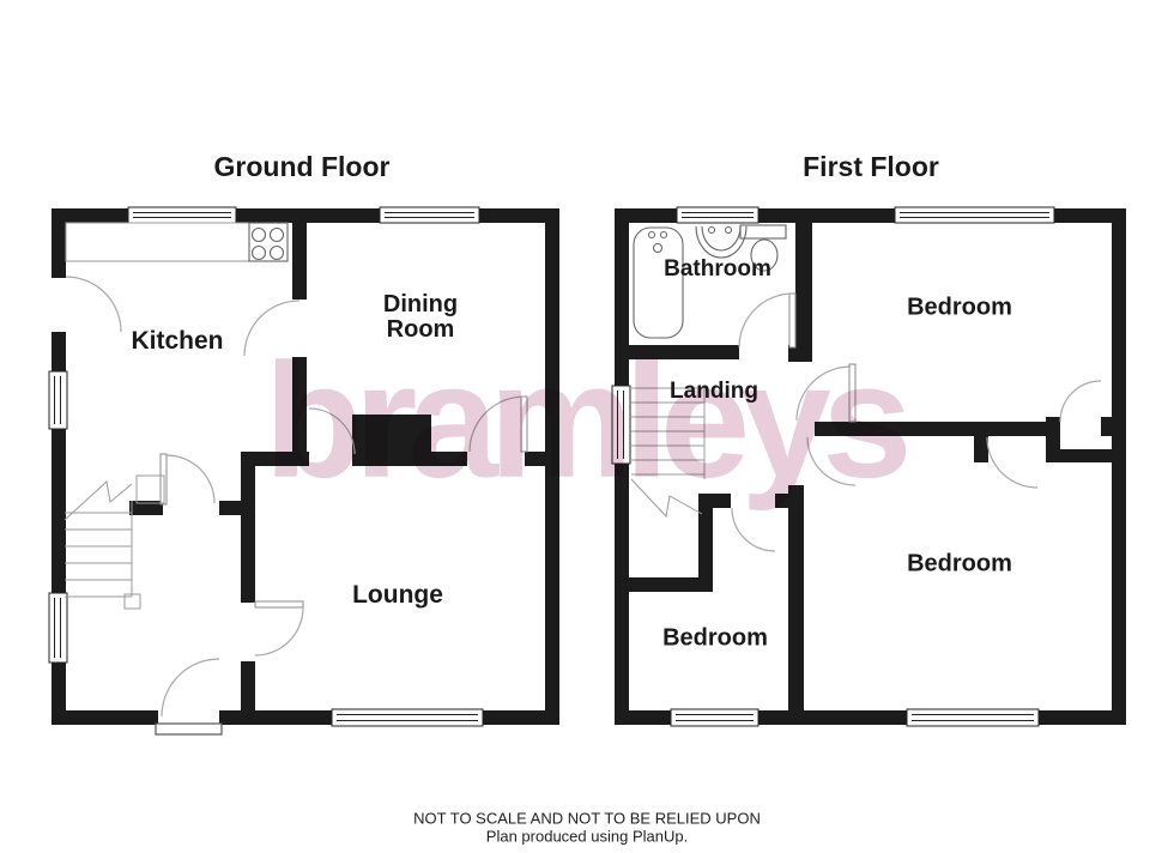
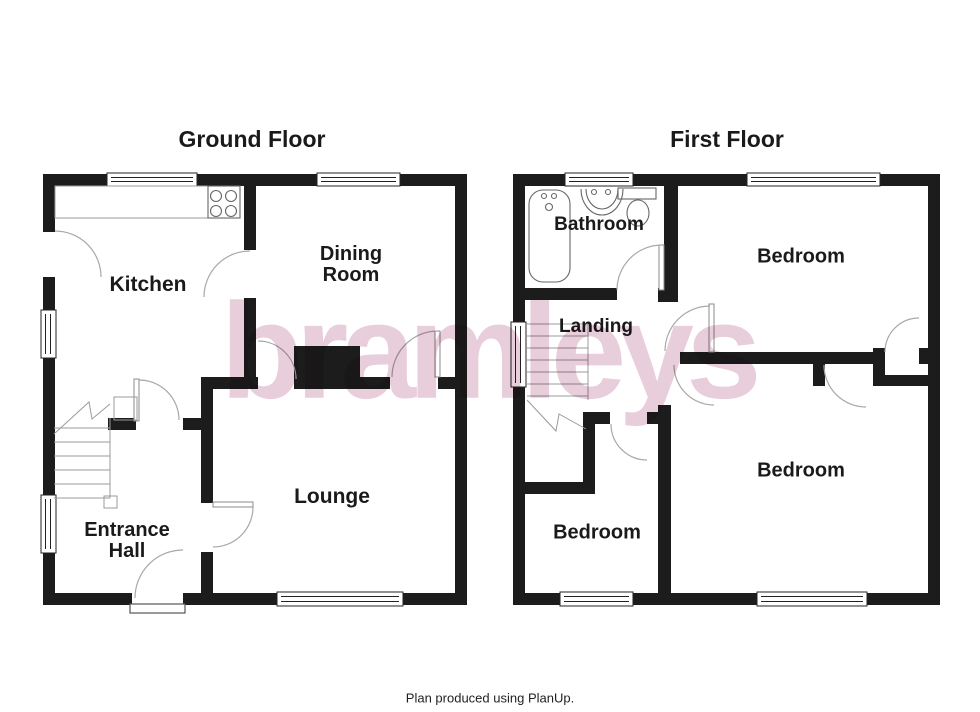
  Ground Floor
  First Floor
  Kitchen
  Dining
  Room
  Lounge
+ Entrance
+ Hall
  Bathroom
  Landing
  Bedroom
  Bedroom
  Bedroom
  bramleys
- NOT TO SCALE AND NOT TO BE RELIED UPON
  Plan produced using PlanUp.
